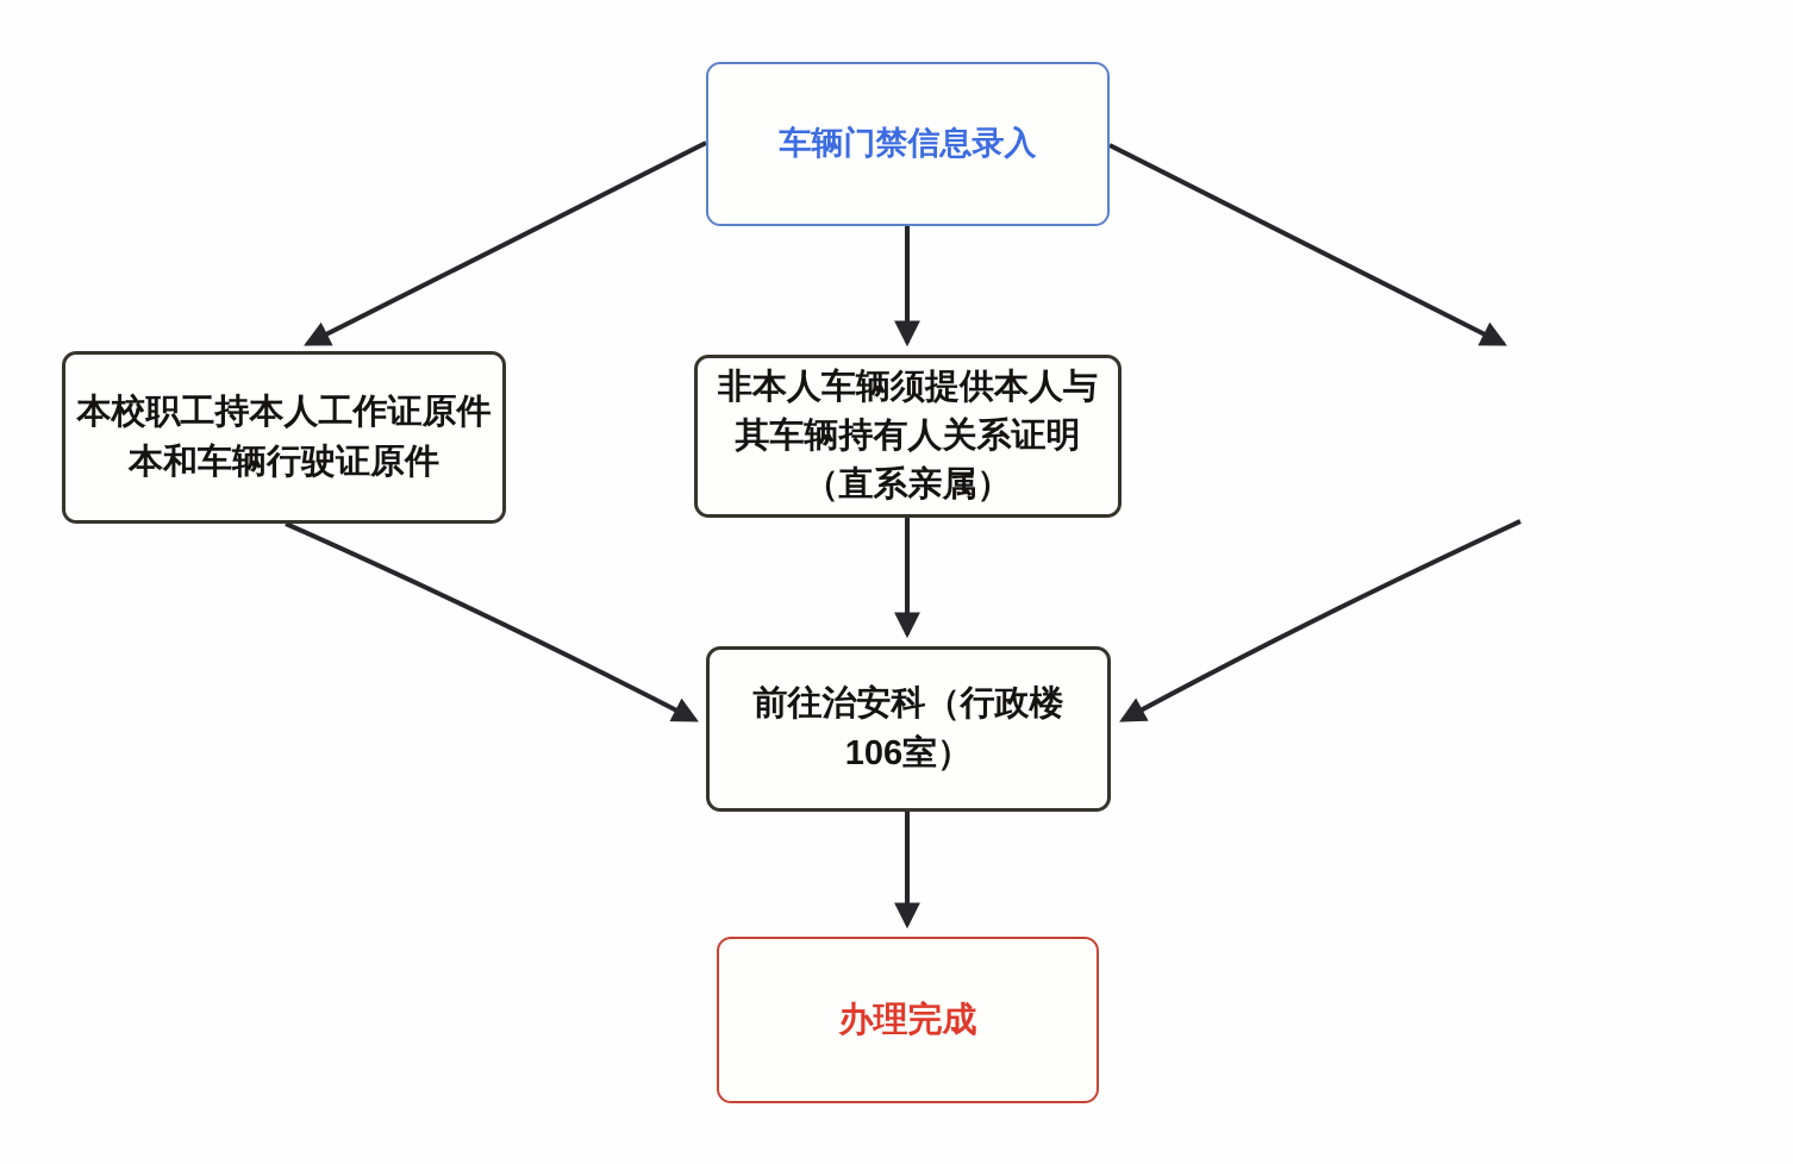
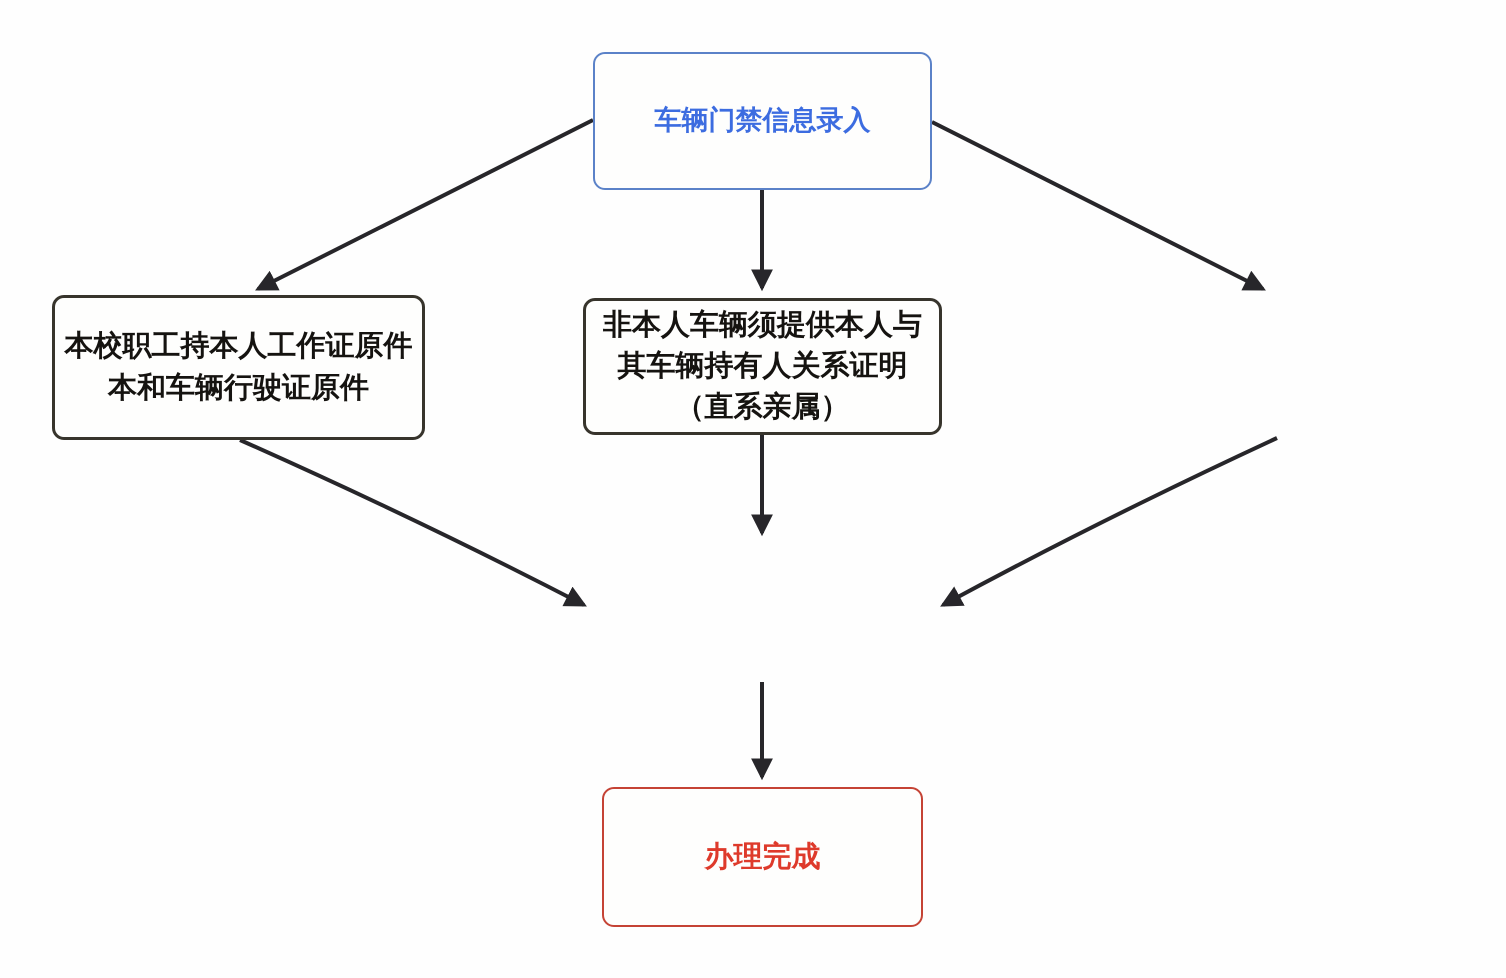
  车辆门禁信息录入
  本校职工持本人工作证原件
  本和车辆行驶证原件
  非本人车辆须提供本人与
  其车辆持有人关系证明
  （直系亲属）
- 前往治安科（行政楼
- 106室）
  办理完成
